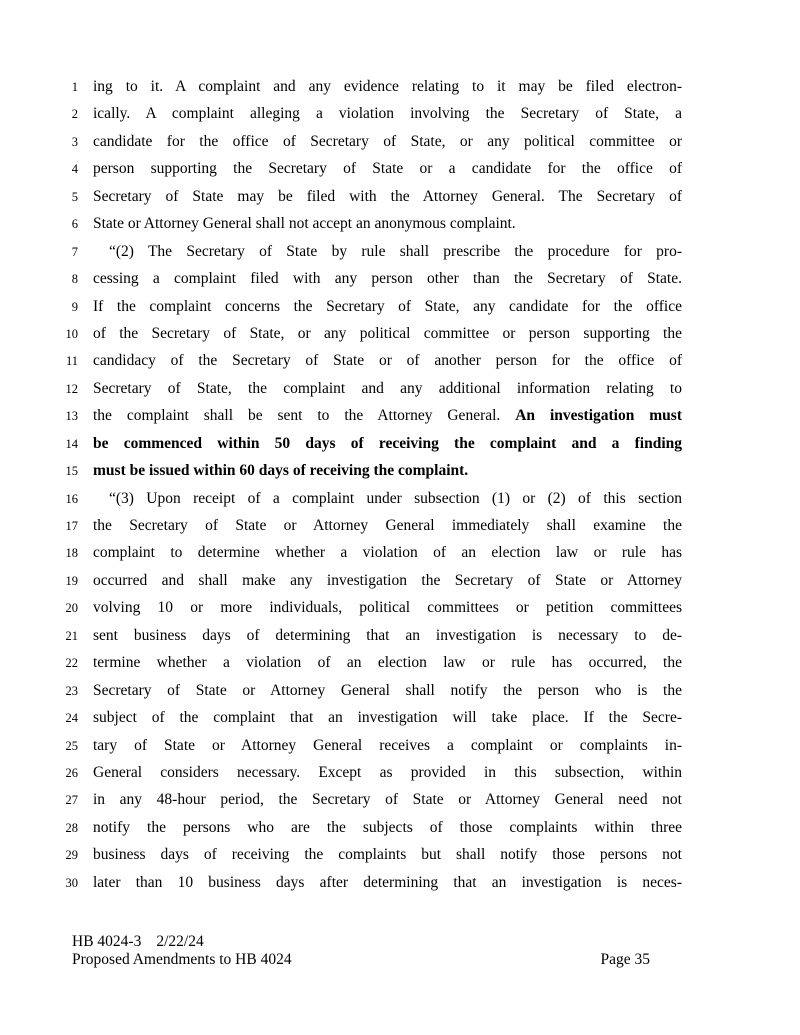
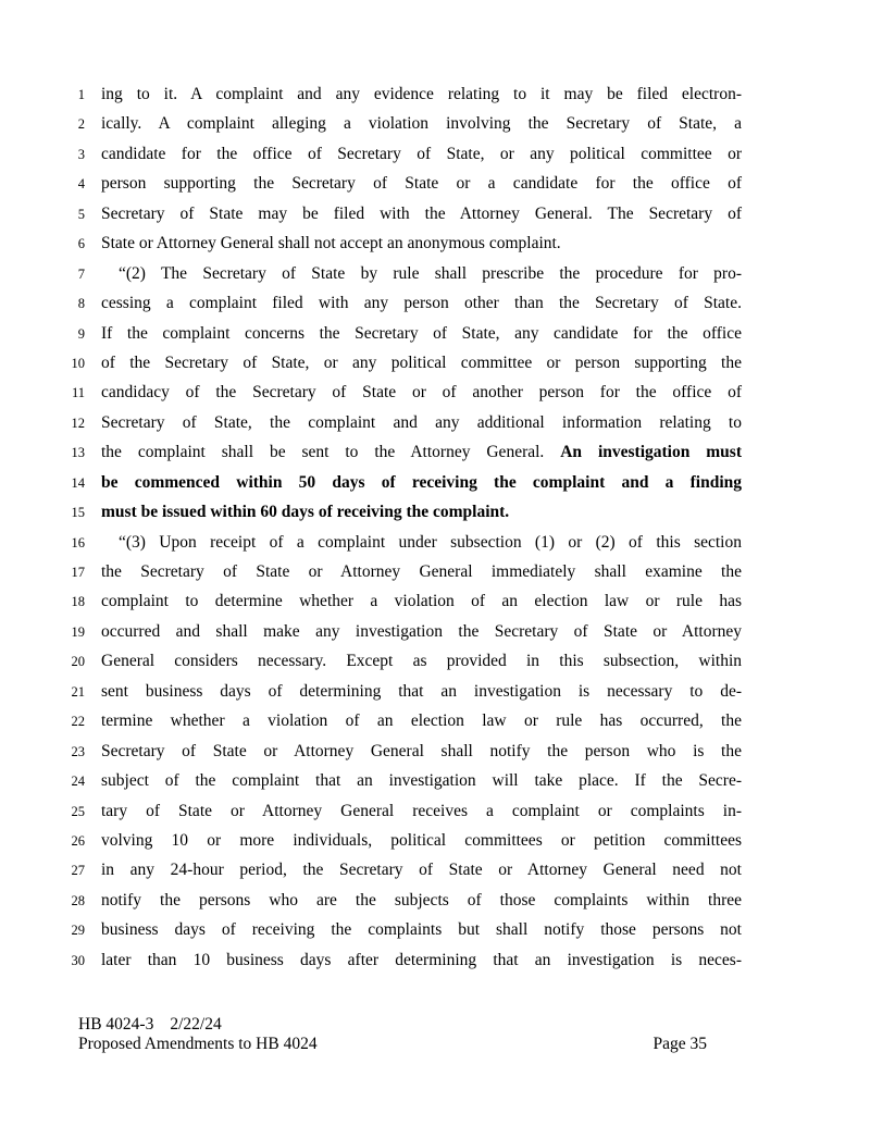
  1
  ing to it. A complaint and any evidence relating to it may be filed electron-
  2
  ically. A complaint alleging a violation involving the Secretary of State, a
  3
  candidate for the office of Secretary of State, or any political committee or
  4
  person supporting the Secretary of State or a candidate for the office of
  5
  Secretary of State may be filed with the Attorney General. The Secretary of
  6
  State or Attorney General shall not accept an anonymous complaint.
  7
  “(2) The Secretary of State by rule shall prescribe the procedure for pro-
  8
  cessing a complaint filed with any person other than the Secretary of State.
  9
  If the complaint concerns the Secretary of State, any candidate for the office
  10
  of the Secretary of State, or any political committee or person supporting the
  11
  candidacy of the Secretary of State or of another person for the office of
  12
  Secretary of State, the complaint and any additional information relating to
  13
  the complaint shall be sent to the Attorney General. An investigation must
  14
  be commenced within 50 days of receiving the complaint and a finding
  15
  must be issued within 60 days of receiving the complaint.
  16
  “(3) Upon receipt of a complaint under subsection (1) or (2) of this section
  17
  the Secretary of State or Attorney General immediately shall examine the
  18
  complaint to determine whether a violation of an election law or rule has
  19
  occurred and shall make any investigation the Secretary of State or Attorney
  20
- volving 10 or more individuals, political committees or petition committees
+ General considers necessary. Except as provided in this subsection, within
  21
  sent business days of determining that an investigation is necessary to de-
  22
  termine whether a violation of an election law or rule has occurred, the
  23
  Secretary of State or Attorney General shall notify the person who is the
  24
  subject of the complaint that an investigation will take place. If the Secre-
  25
  tary of State or Attorney General receives a complaint or complaints in-
  26
- General considers necessary. Except as provided in this subsection, within
+ volving 10 or more individuals, political committees or petition committees
  27
- in any 48-hour period, the Secretary of State or Attorney General need not
+ in any 24-hour period, the Secretary of State or Attorney General need not
  28
  notify the persons who are the subjects of those complaints within three
  29
  business days of receiving the complaints but shall notify those persons not
  30
  later than 10 business days after determining that an investigation is neces-
  HB 4024-3 2/22/24
  Proposed Amendments to HB 4024
  Page 35
